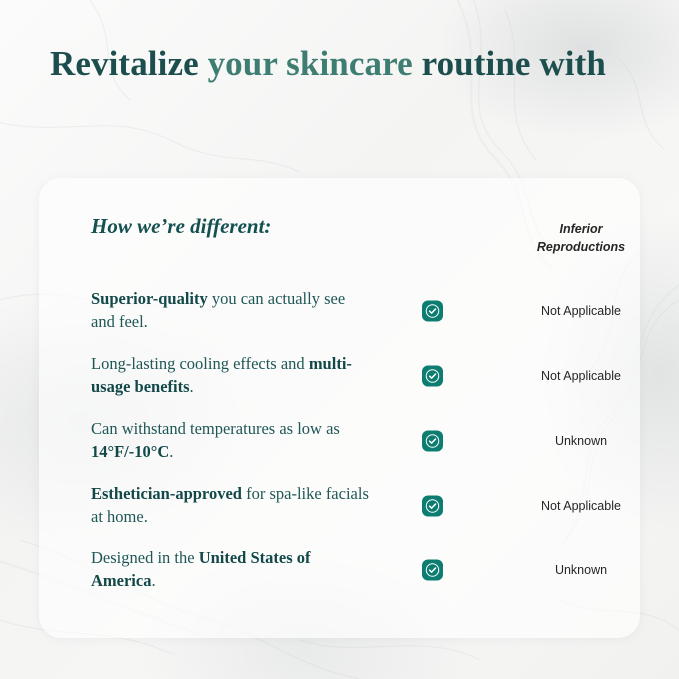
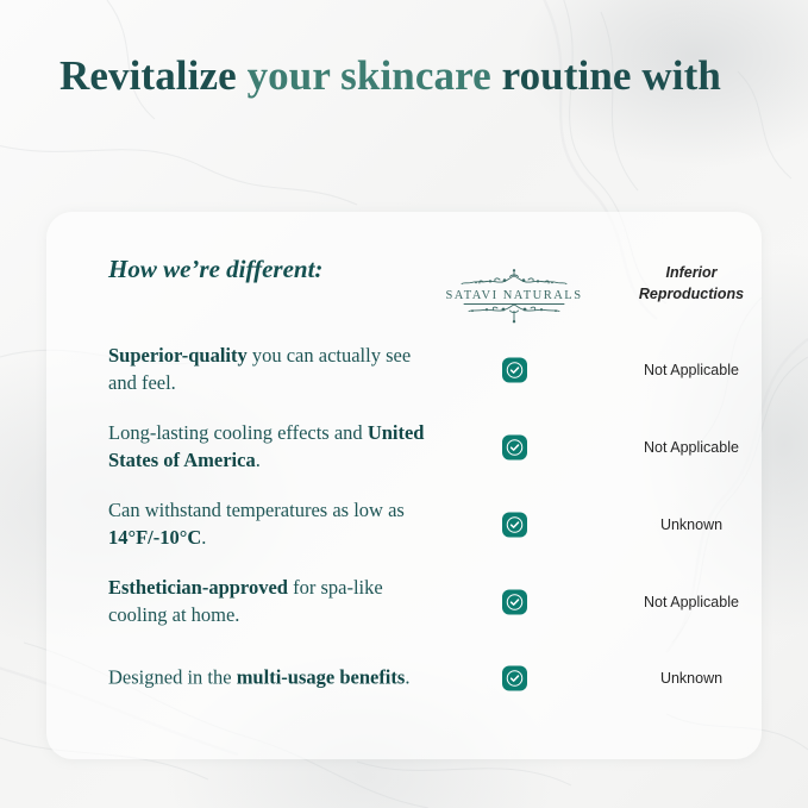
  Revitalize your skincare routine with
  How we’re different:
+ SATAVI NATURALS
  Inferior
  Reproductions
  Superior-quality you can actually see and feel.
  Not Applicable
- Long-lasting cooling effects and multi-usage benefits.
+ Long-lasting cooling effects and United States of America.
  Not Applicable
  Can withstand temperatures as low as 14°F/-10°C.
  Unknown
- Esthetician-approved for spa-like facials at home.
+ Esthetician-approved for spa-like cooling at home.
  Not Applicable
- Designed in the United States of America.
+ Designed in the multi-usage benefits.
  Unknown
